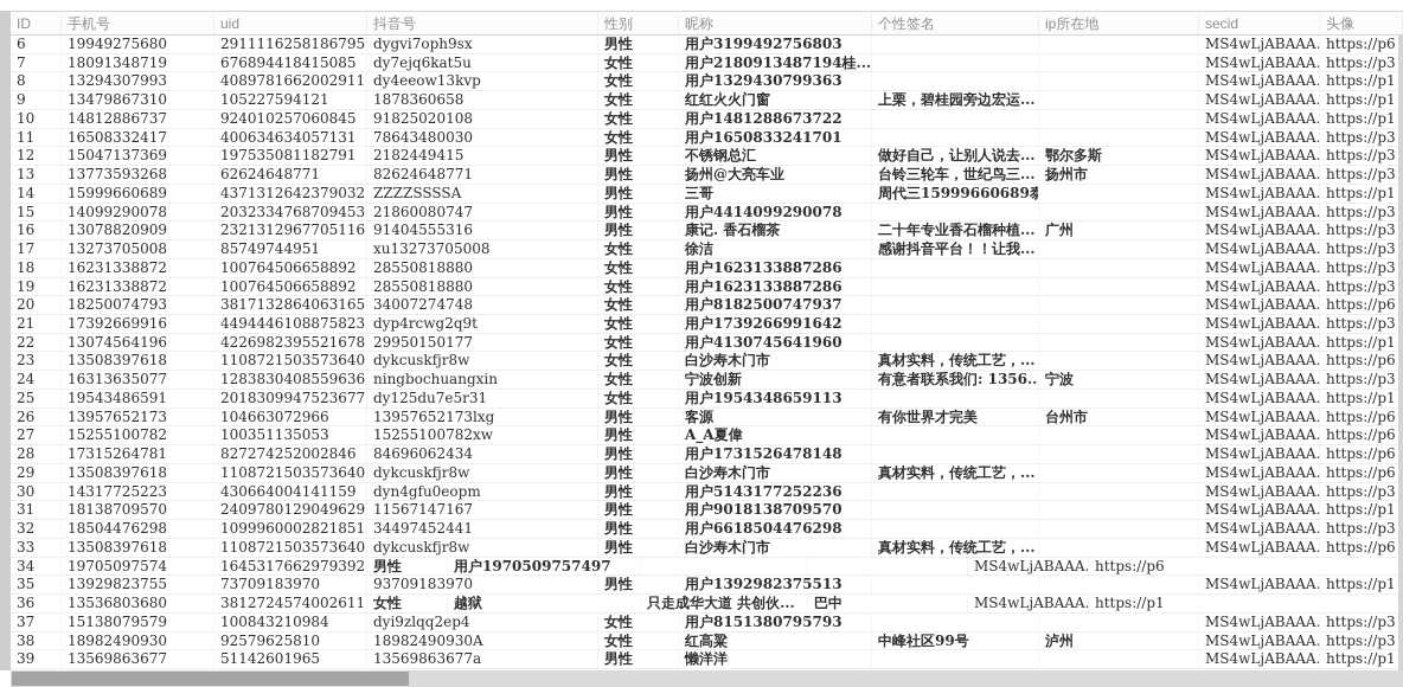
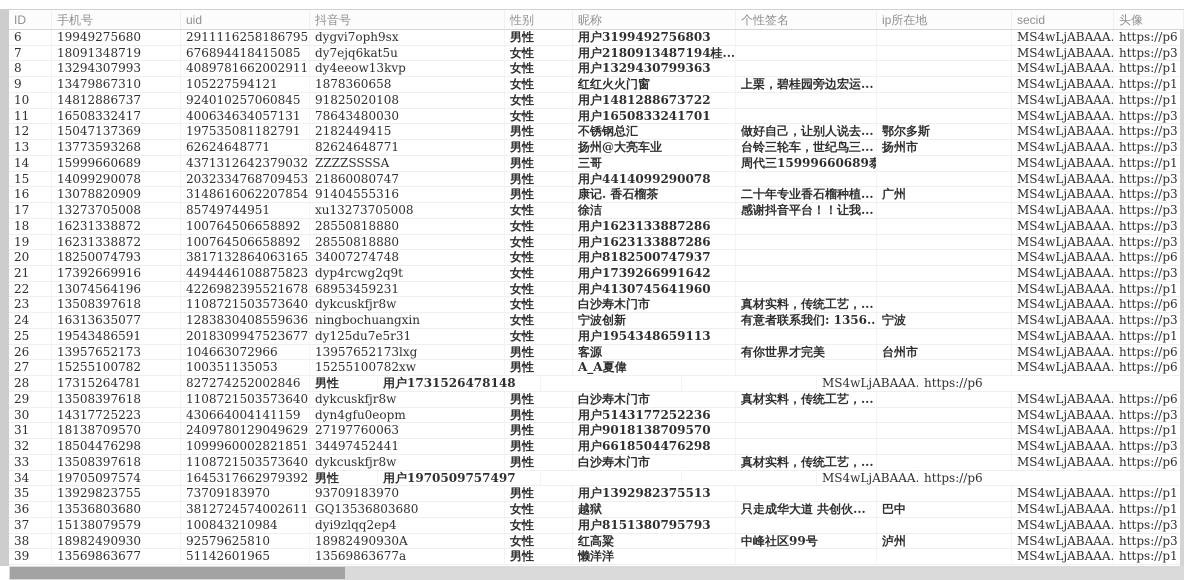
  ID
  手机号
  uid
  抖音号
  性别
  昵称
  个性签名
  ip所在地
  secid
  头像
  6
  19949275680
  2911116258186795
  dygvi7oph9sx
  男性
  用户3199492756803
  MS4wLjABAAA.
  https://p6
  7
  18091348719
  676894418415085
  dy7ejq6kat5u
  女性
  用户2180913487194桂...
  MS4wLjABAAA.
  https://p3
  8
  13294307993
  4089781662002911
  dy4eeow13kvp
  女性
  用户1329430799363
  MS4wLjABAAA.
  https://p1
  9
  13479867310
  105227594121
  1878360658
  女性
  红红火火门窗
  上栗，碧桂园旁边宏运...
  MS4wLjABAAA.
  https://p1
  10
  14812886737
  924010257060845
  91825020108
  女性
  用户1481288673722
  MS4wLjABAAA.
  https://p1
  11
  16508332417
  400634634057131
  78643480030
  女性
  用户1650833241701
  MS4wLjABAAA.
  https://p3
  12
  15047137369
  197535081182791
  2182449415
  男性
  不锈钢总汇
  做好自己，让别人说去...
  鄂尔多斯
  MS4wLjABAAA.
  https://p3
  13
  13773593268
  62624648771
  82624648771
  男性
  扬州@大亮车业
  台铃三轮车，世纪鸟三...
  扬州市
  MS4wLjABAAA.
  https://p3
  14
  15999660689
  4371312642379032
  ZZZZSSSSA
  男性
  三哥
  周代三15999660689泰
  MS4wLjABAAA.
  https://p1
  15
  14099290078
  2032334768709453
  21860080747
  男性
  用户4414099290078
  MS4wLjABAAA.
  https://p3
  16
  13078820909
- 2321312967705116
+ 3148616062207854
  91404555316
  男性
  康记. 香石榴茶
  二十年专业香石榴种植...
  广州
  MS4wLjABAAA.
  https://p3
  17
  13273705008
  85749744951
  xu13273705008
  女性
  徐洁
  感谢抖音平台！！让我...
  MS4wLjABAAA.
  https://p3
  18
  16231338872
  100764506658892
  28550818880
  女性
  用户1623133887286
  MS4wLjABAAA.
  https://p3
  19
  16231338872
  100764506658892
  28550818880
  女性
  用户1623133887286
  MS4wLjABAAA.
  https://p3
  20
  18250074793
  3817132864063165
  34007274748
  女性
  用户8182500747937
  MS4wLjABAAA.
  https://p6
  21
  17392669916
  4494446108875823
  dyp4rcwg2q9t
  女性
  用户1739266991642
  MS4wLjABAAA.
  https://p3
  22
  13074564196
  4226982395521678
- 29950150177
+ 68953459231
  女性
  用户4130745641960
  MS4wLjABAAA.
  https://p1
  23
  13508397618
  1108721503573640
  dykcuskfjr8w
  女性
  白沙寿木门市
  真材实料，传统工艺，...
  MS4wLjABAAA.
  https://p6
  24
  16313635077
  1283830408559636
  ningbochuangxin
  女性
  宁波创新
  有意者联系我们: 1356..
  宁波
  MS4wLjABAAA.
  https://p3
  25
  19543486591
  2018309947523677
  dy125du7e5r31
  女性
  用户1954348659113
  MS4wLjABAAA.
  https://p1
  26
  13957652173
  104663072966
  13957652173lxg
  男性
  客源
  有你世界才完美
  台州市
  MS4wLjABAAA.
  https://p6
  27
  15255100782
  100351135053
  15255100782xw
  男性
  A_A夏偉
  MS4wLjABAAA.
  https://p6
  28
  17315264781
  827274252002846
- 84696062434
  男性
  用户1731526478148
  MS4wLjABAAA.
  https://p6
  29
  13508397618
  1108721503573640
  dykcuskfjr8w
  男性
  白沙寿木门市
  真材实料，传统工艺，...
  MS4wLjABAAA.
  https://p6
  30
  14317725223
  430664004141159
  dyn4gfu0eopm
  男性
  用户5143177252236
  MS4wLjABAAA.
  https://p3
  31
  18138709570
  2409780129049629
- 11567147167
+ 27197760063
  男性
  用户9018138709570
  MS4wLjABAAA.
  https://p1
  32
  18504476298
  1099960002821851
  34497452441
  男性
  用户6618504476298
  MS4wLjABAAA.
  https://p3
  33
  13508397618
  1108721503573640
  dykcuskfjr8w
  男性
  白沙寿木门市
  真材实料，传统工艺，...
  MS4wLjABAAA.
  https://p6
  34
  19705097574
  1645317662979392
  男性
  用户1970509757497
  MS4wLjABAAA.
  https://p6
  35
  13929823755
  73709183970
  93709183970
  男性
  用户1392982375513
  MS4wLjABAAA.
  https://p1
  36
  13536803680
  3812724574002611
+ GQ13536803680
  女性
  越狱
  只走成华大道 共创伙...
  巴中
  MS4wLjABAAA.
  https://p1
  37
  15138079579
  100843210984
  dyi9zlqq2ep4
  女性
  用户8151380795793
  MS4wLjABAAA.
  https://p3
  38
  18982490930
  92579625810
  18982490930A
  女性
  红高粱
  中峰社区99号
  泸州
  MS4wLjABAAA.
  https://p3
  39
  13569863677
  51142601965
  13569863677a
  男性
  懒洋洋
  MS4wLjABAAA.
  https://p1
